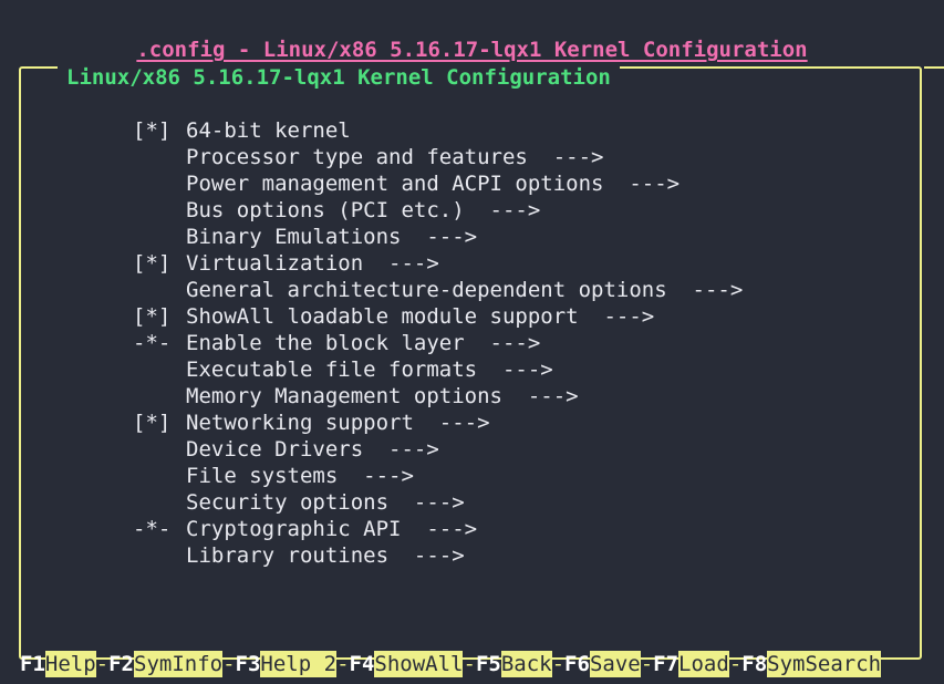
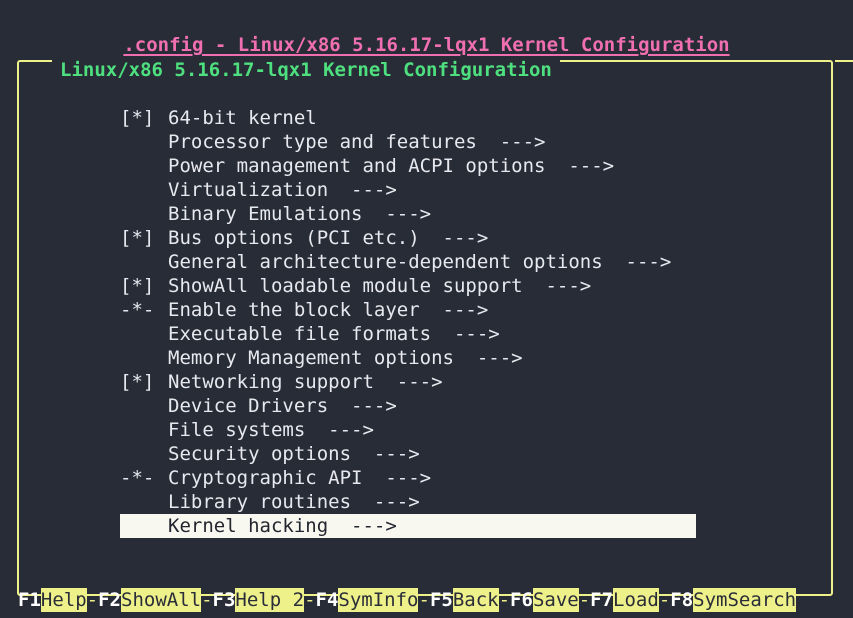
  .config - Linux/x86 5.16.17-lqx1 Kernel Configuration
  Linux/x86 5.16.17-lqx1 Kernel Configuration
  [*]
  64-bit kernel
  Processor type and features --->
  Power management and ACPI options --->
- Bus options (PCI etc.) --->
+ Virtualization --->
  Binary Emulations --->
  [*]
- Virtualization --->
+ Bus options (PCI etc.) --->
  General architecture-dependent options --->
  [*]
  ShowAll loadable module support --->
  -*-
  Enable the block layer --->
  Executable file formats --->
  Memory Management options --->
  [*]
  Networking support --->
  Device Drivers --->
  File systems --->
  Security options --->
  -*-
  Cryptographic API --->
  Library routines --->
+ Kernel hacking --->
  F1
  Help
  -
  F2
- SymInfo
+ ShowAll
  -
  F3
  Help 2
  -
  F4
- ShowAll
+ SymInfo
  -
  F5
  Back
  -
  F6
  Save
  -
  F7
  Load
  -
  F8
  SymSearch
